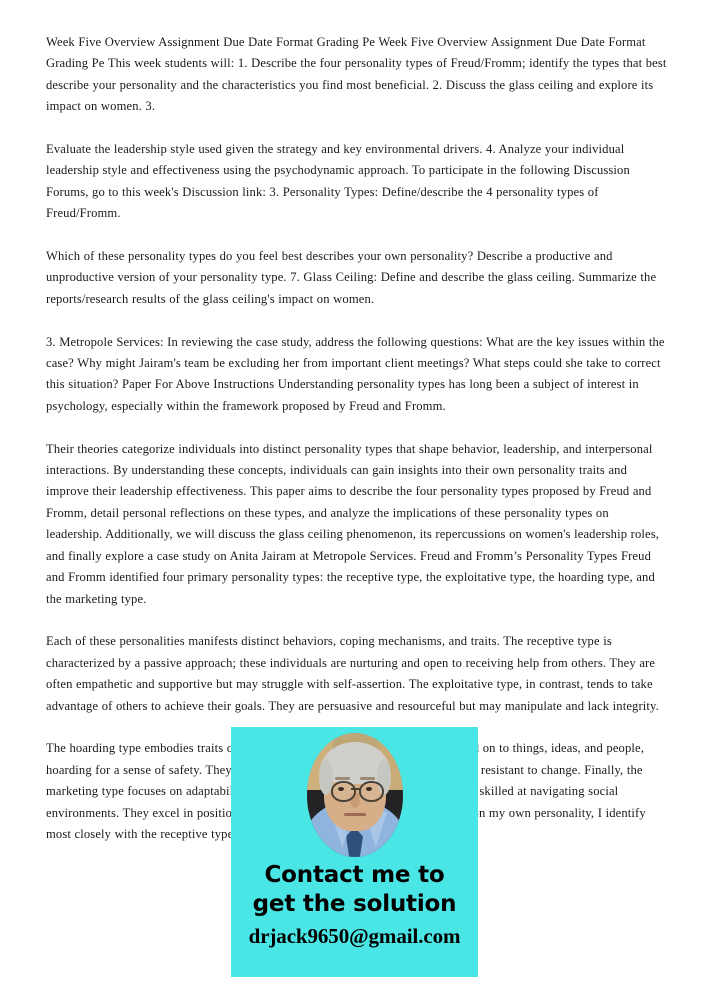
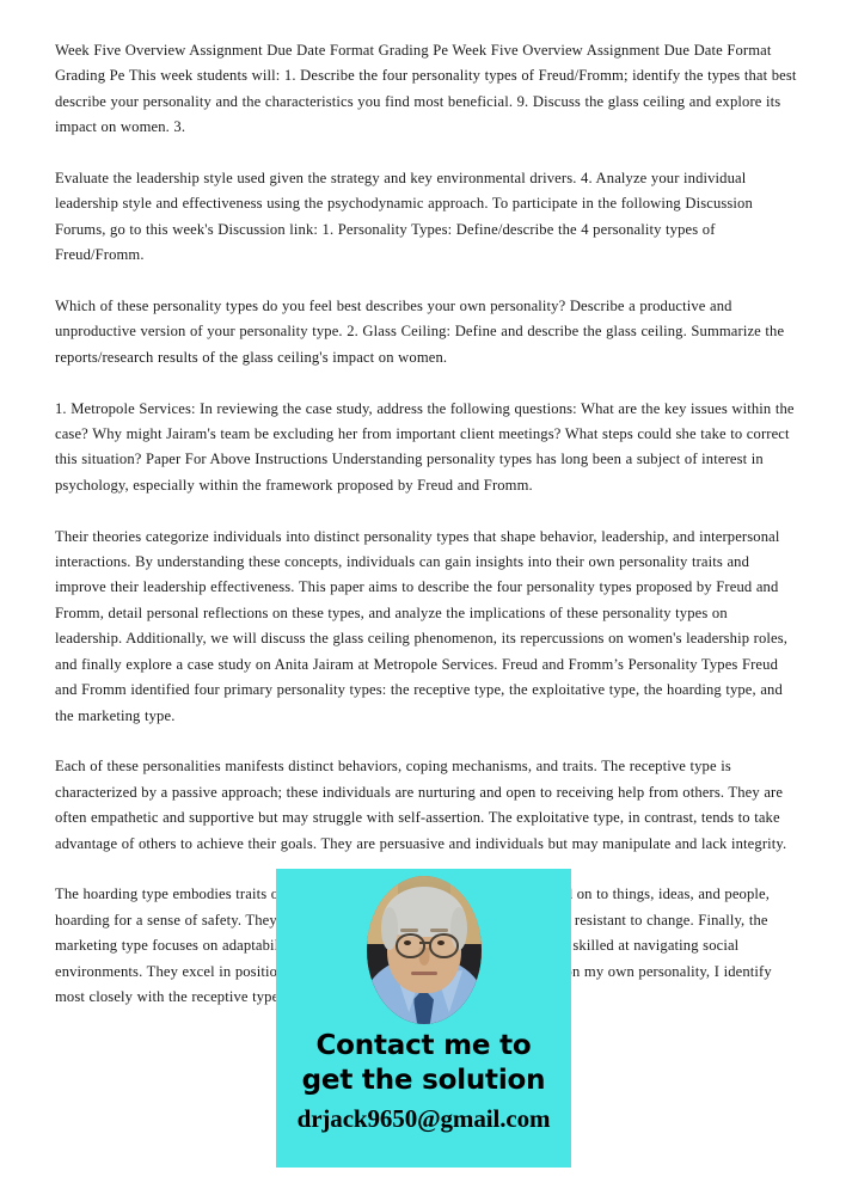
- Week Five Overview Assignment Due Date Format Grading Pe Week Five Overview Assignment Due Date Format Grading Pe This week students will: 1. Describe the four personality types of Freud/Fromm; identify the types that best describe your personality and the characteristics you find most beneficial. 2. Discuss the glass ceiling and explore its impact on women. 3.
+ Week Five Overview Assignment Due Date Format Grading Pe Week Five Overview Assignment Due Date Format Grading Pe This week students will: 1. Describe the four personality types of Freud/Fromm; identify the types that best describe your personality and the characteristics you find most beneficial. 9. Discuss the glass ceiling and explore its impact on women. 3.
- Evaluate the leadership style used given the strategy and key environmental drivers. 4. Analyze your individual leadership style and effectiveness using the psychodynamic approach. To participate in the following Discussion Forums, go to this week's Discussion link: 3. Personality Types: Define/describe the 4 personality types of Freud/Fromm.
+ Evaluate the leadership style used given the strategy and key environmental drivers. 4. Analyze your individual leadership style and effectiveness using the psychodynamic approach. To participate in the following Discussion Forums, go to this week's Discussion link: 1. Personality Types: Define/describe the 4 personality types of Freud/Fromm.
- Which of these personality types do you feel best describes your own personality? Describe a productive and unproductive version of your personality type. 7. Glass Ceiling: Define and describe the glass ceiling. Summarize the reports/research results of the glass ceiling's impact on women.
+ Which of these personality types do you feel best describes your own personality? Describe a productive and unproductive version of your personality type. 2. Glass Ceiling: Define and describe the glass ceiling. Summarize the reports/research results of the glass ceiling's impact on women.
- 3. Metropole Services: In reviewing the case study, address the following questions: What are the key issues within the case? Why might Jairam's team be excluding her from important client meetings? What steps could she take to correct this situation? Paper For Above Instructions Understanding personality types has long been a subject of interest in psychology, especially within the framework proposed by Freud and Fromm.
+ 1. Metropole Services: In reviewing the case study, address the following questions: What are the key issues within the case? Why might Jairam's team be excluding her from important client meetings? What steps could she take to correct this situation? Paper For Above Instructions Understanding personality types has long been a subject of interest in psychology, especially within the framework proposed by Freud and Fromm.
  Their theories categorize individuals into distinct personality types that shape behavior, leadership, and interpersonal interactions. By understanding these concepts, individuals can gain insights into their own personality traits and improve their leadership effectiveness. This paper aims to describe the four personality types proposed by Freud and Fromm, detail personal reflections on these types, and analyze the implications of these personality types on leadership. Additionally, we will discuss the glass ceiling phenomenon, its repercussions on women's leadership roles, and finally explore a case study on Anita Jairam at Metropole Services. Freud and Fromm’s Personality Types Freud and Fromm identified four primary personality types: the receptive type, the exploitative type, the hoarding type, and the marketing type.
- Each of these personalities manifests distinct behaviors, coping mechanisms, and traits. The receptive type is characterized by a passive approach; these individuals are nurturing and open to receiving help from others. They are often empathetic and supportive but may struggle with self-assertion. The exploitative type, in contrast, tends to take advantage of others to achieve their goals. They are persuasive and resourceful but may manipulate and lack integrity.
+ Each of these personalities manifests distinct behaviors, coping mechanisms, and traits. The receptive type is characterized by a passive approach; these individuals are nurturing and open to receiving help from others. They are often empathetic and supportive but may struggle with self-assertion. The exploitative type, in contrast, tends to take advantage of others to achieve their goals. They are persuasive and individuals but may manipulate and lack integrity.
  Contact me to
  get the solution
  drjack9650@gmail.com
